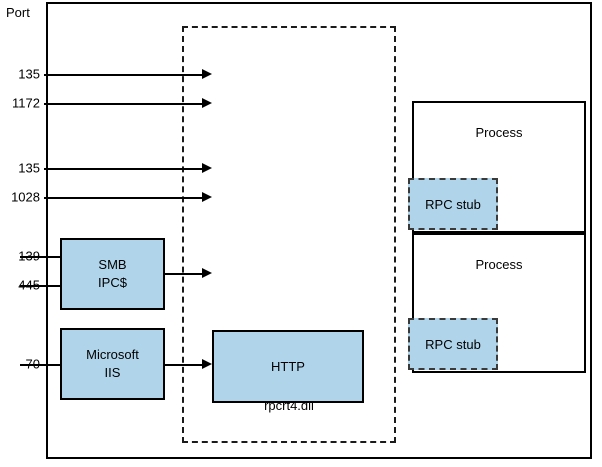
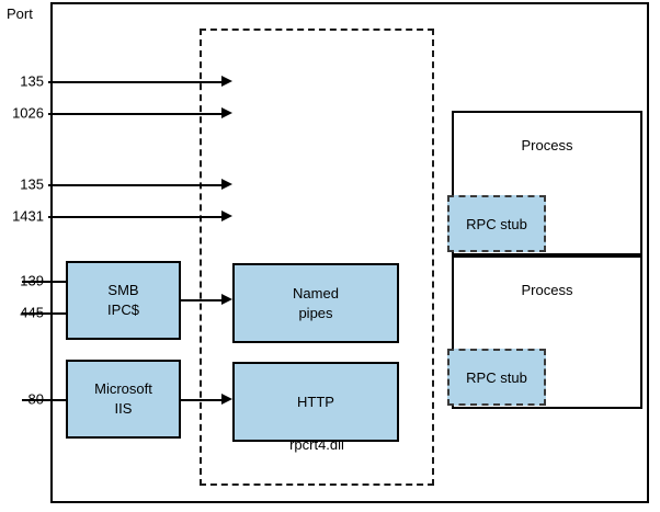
  Port
  rpcrt4.dll
  135
- 1172
+ 1026
  135
- 1028
+ 1431
  139
  445
- 70
+ 80
  SMB
  IPC$
  Microsoft
  IIS
+ Named
+ pipes
  HTTP
  Process
  Process
  RPC stub
  RPC stub
